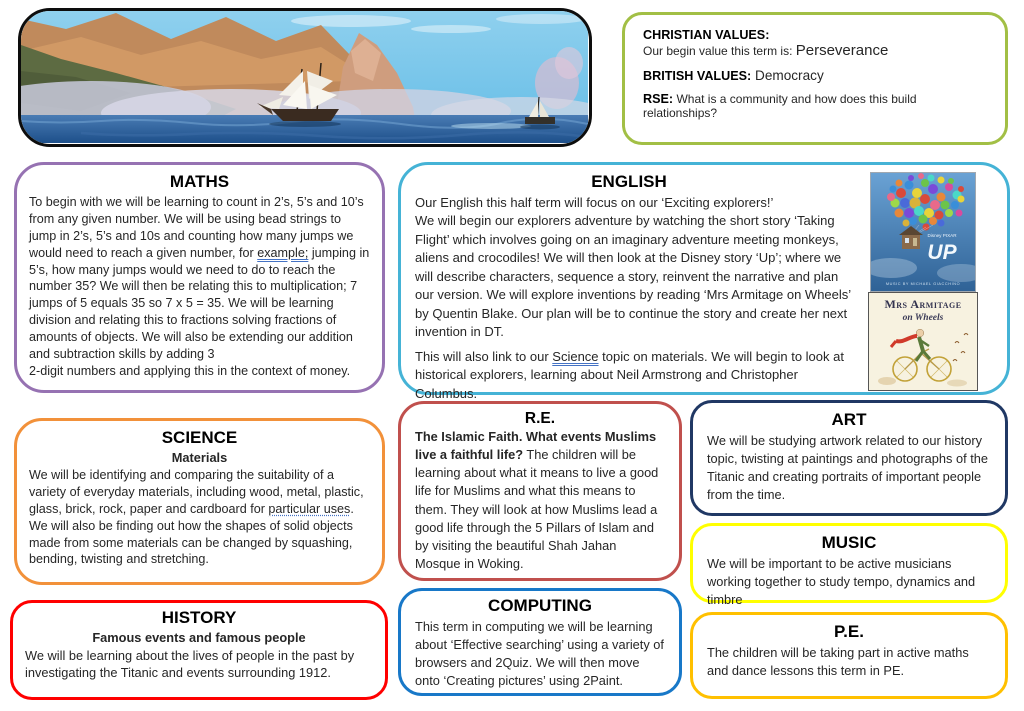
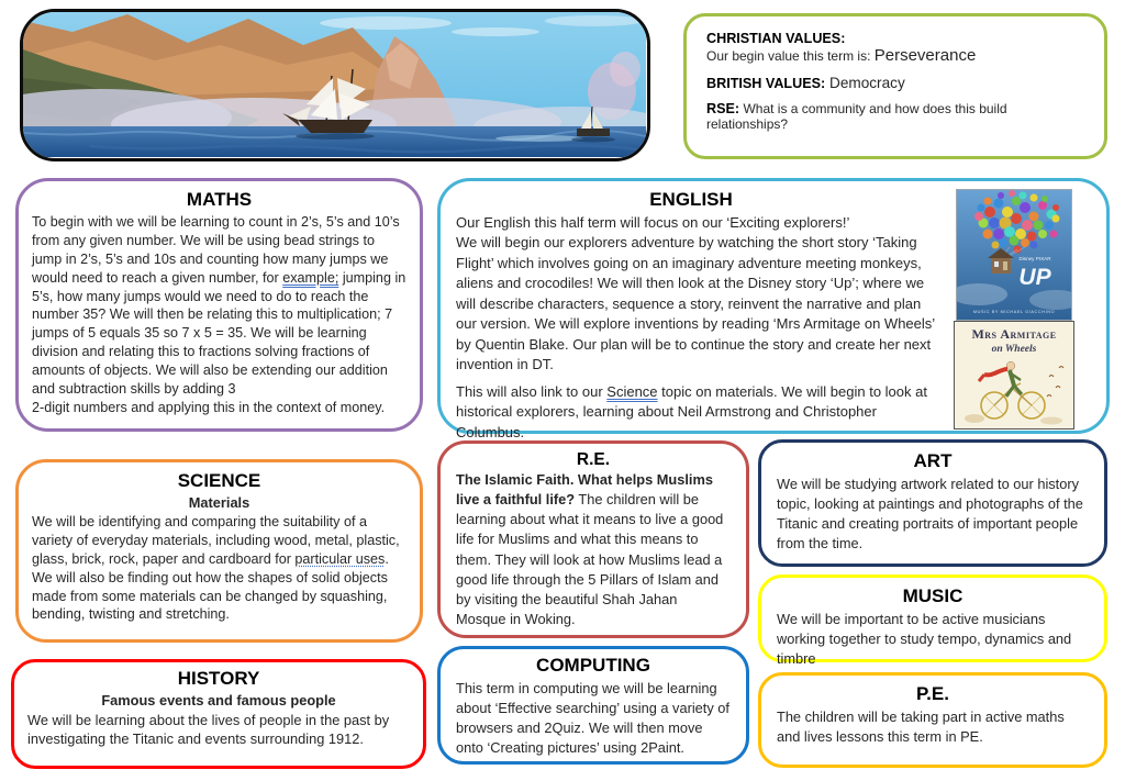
  CHRISTIAN VALUES:
  Our begin value this term is: Perseverance
  BRITISH VALUES: Democracy
  RSE: What is a community and how does this build relationships?
  MATHS
  To begin with we will be learning to count in 2’s, 5’s and 10’s from any given number. We will be using bead strings to jump in 2’s, 5’s and 10s and counting how many jumps we would need to reach a given number, for example; jumping in 5’s, how many jumps would we need to do to reach the number 35? We will then be relating this to multiplication; 7 jumps of 5 equals 35 so 7 x 5 = 35. We will be learning division and relating this to fractions solving fractions of amounts of objects. We will also be extending our addition and subtraction skills by adding 3
  2-digit numbers and applying this in the context of money.
  ENGLISH
  Our English this half term will focus on our ‘Exciting explorers!’
  We will begin our explorers adventure by watching the short story ‘Taking Flight’ which involves going on an imaginary adventure meeting monkeys, aliens and crocodiles! We will then look at the Disney story ‘Up’; where we will describe characters, sequence a story, reinvent the narrative and plan our version. We will explore inventions by reading ‘Mrs Armitage on Wheels’ by Quentin Blake. Our plan will be to continue the story and create her next invention in DT.
  This will also link to our Science topic on materials. We will begin to look at historical explorers, learning about Neil Armstrong and Christopher Columbus.
  UP
  Mrs Armitage
  on Wheels
  SCIENCE
  Materials
  We will be identifying and comparing the suitability of a variety of everyday materials, including wood, metal, plastic, glass, brick, rock, paper and cardboard for particular uses. We will also be finding out how the shapes of solid objects made from some materials can be changed by squashing, bending, twisting and stretching.
  R.E.
- The Islamic Faith. What events Muslims live a faithful life? The children will be learning about what it means to live a good life for Muslims and what this means to them. They will look at how Muslims lead a good life through the 5 Pillars of Islam and by visiting the beautiful Shah Jahan Mosque in Woking.
+ The Islamic Faith. What helps Muslims live a faithful life? The children will be learning about what it means to live a good life for Muslims and what this means to them. They will look at how Muslims lead a good life through the 5 Pillars of Islam and by visiting the beautiful Shah Jahan Mosque in Woking.
  ART
- We will be studying artwork related to our history topic, twisting at paintings and photographs of the Titanic and creating portraits of important people from the time.
+ We will be studying artwork related to our history topic, looking at paintings and photographs of the Titanic and creating portraits of important people from the time.
  MUSIC
  We will be important to be active musicians working together to study tempo, dynamics and timbre
  HISTORY
  Famous events and famous people
  We will be learning about the lives of people in the past by investigating the Titanic and events surrounding 1912.
  COMPUTING
  This term in computing we will be learning about ‘Effective searching’ using a variety of browsers and 2Quiz. We will then move onto ‘Creating pictures’ using 2Paint.
  P.E.
- The children will be taking part in active maths and dance lessons this term in PE.
+ The children will be taking part in active maths and lives lessons this term in PE.
